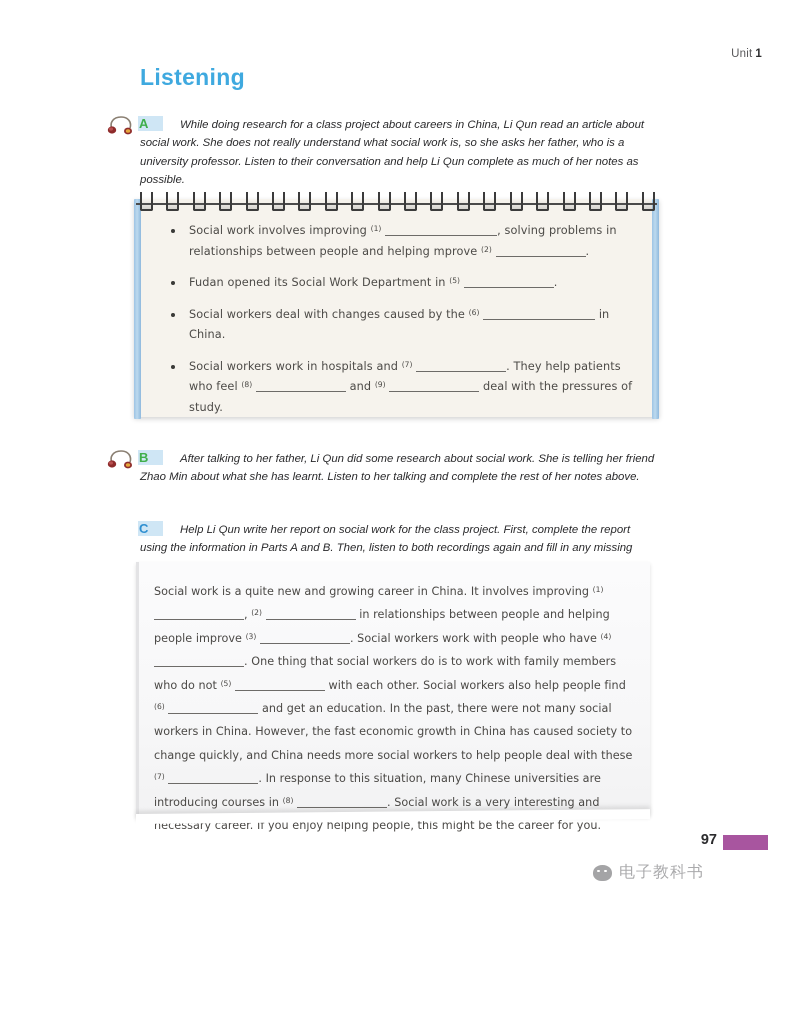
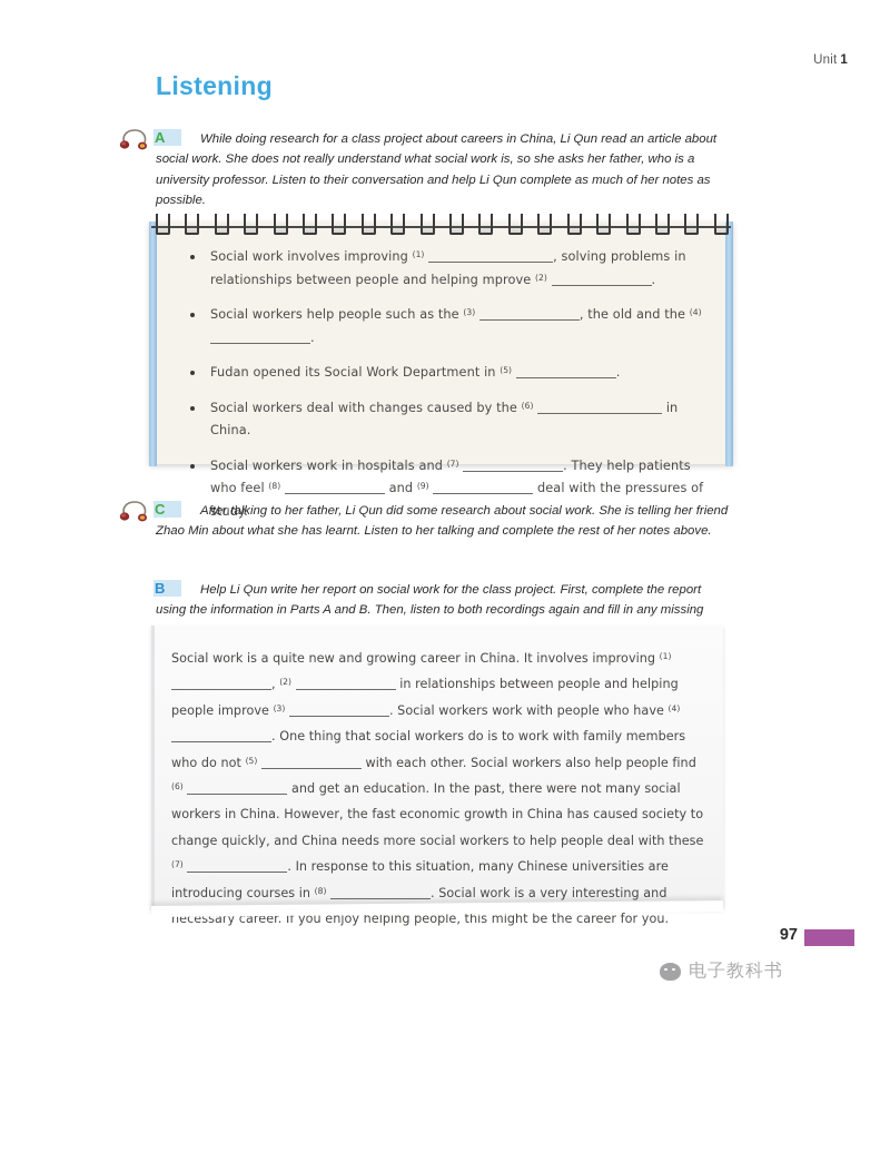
  Unit 1
  Listening
  A
  While doing research for a class project about careers in China, Li Qun read an article about social work. She does not really understand what social work is, so she asks her father, who is a university professor. Listen to their conversation and help Li Qun complete as much of her notes as possible.
  Social work involves improving (1) , solving problems in relationships between people and helping mprove (2) .
+ Social workers help people such as the (3) , the old and the (4) .
  Fudan opened its Social Work Department in (5) .
  Social workers deal with changes caused by the (6) in China.
  Social workers work in hospitals and (7) . They help patients who feel (8) and (9) deal with the pressures of study.
- B
+ C
  After talking to her father, Li Qun did some research about social work. She is telling her friend Zhao Min about what she has learnt. Listen to her talking and complete the rest of her notes above.
- C
+ B
  Help Li Qun write her report on social work for the class project. First, complete the report using the information in Parts A and B. Then, listen to both recordings again and fill in any missing
  Social work is a quite new and growing career in China. It involves improving (1) , (2) in relationships between people and helping people improve (3) . Social workers work with people who have (4) . One thing that social workers do is to work with family members who do not (5) with each other. Social workers also help people find (6) and get an education. In the past, there were not many social workers in China. However, the fast economic growth in China has caused society to change quickly, and China needs more social workers to help people deal with these (7) . In response to this situation, many Chinese universities are introducing courses in (8) . Social work is a very interesting and necessary career. If you enjoy helping people, this might be the career for you.
  97
  电子教科书
